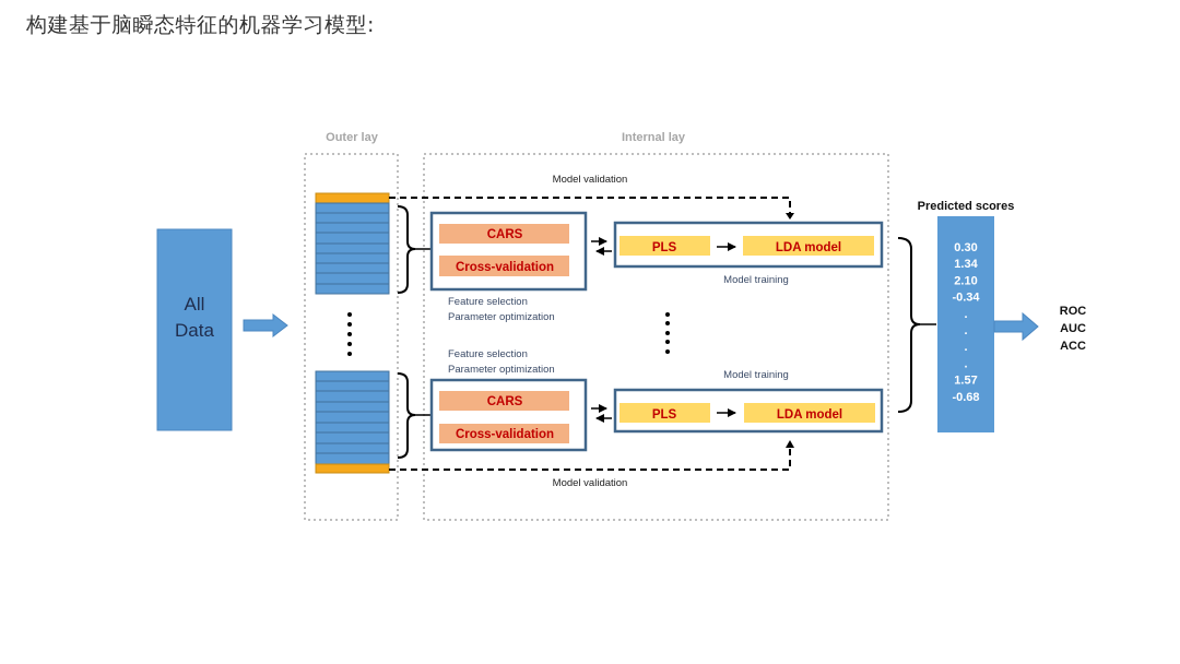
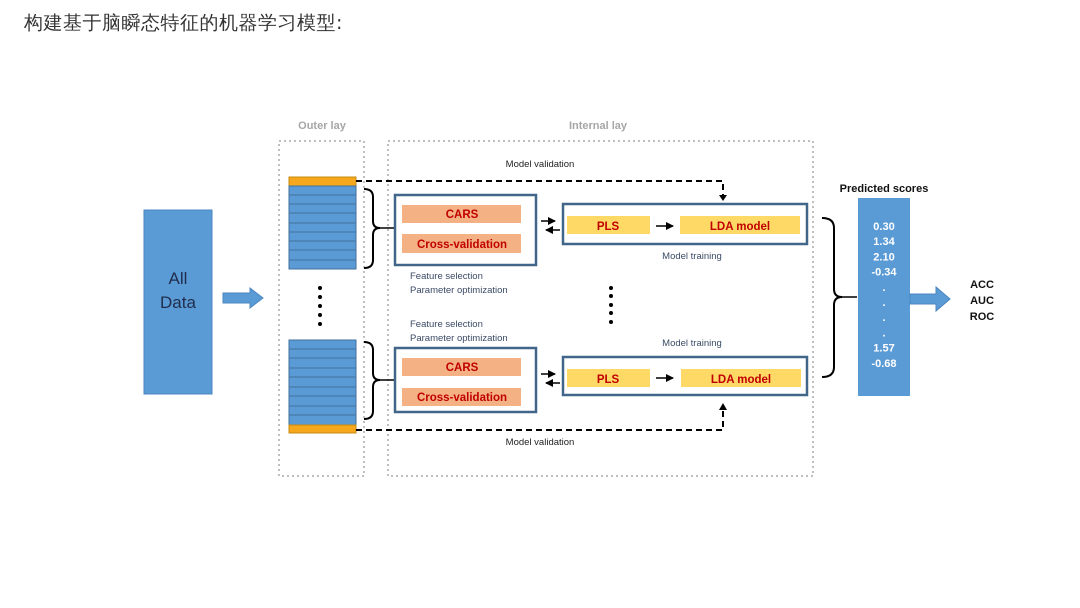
  构建基于脑瞬态特征的机器学习模型:
  Outer lay
  Internal lay
  All
  Data
  Model validation
  CARS
  Cross-validation
  Feature selection
  Parameter optimization
  PLS
  LDA model
  Model training
  Feature selection
  Parameter optimization
  Model training
  CARS
  Cross-validation
  PLS
  LDA model
  Model validation
  Predicted scores
  0.30
  1.34
  2.10
  -0.34
  .
  .
  .
  .
  1.57
  -0.68
- ROC
+ ACC
  AUC
- ACC
+ ROC
